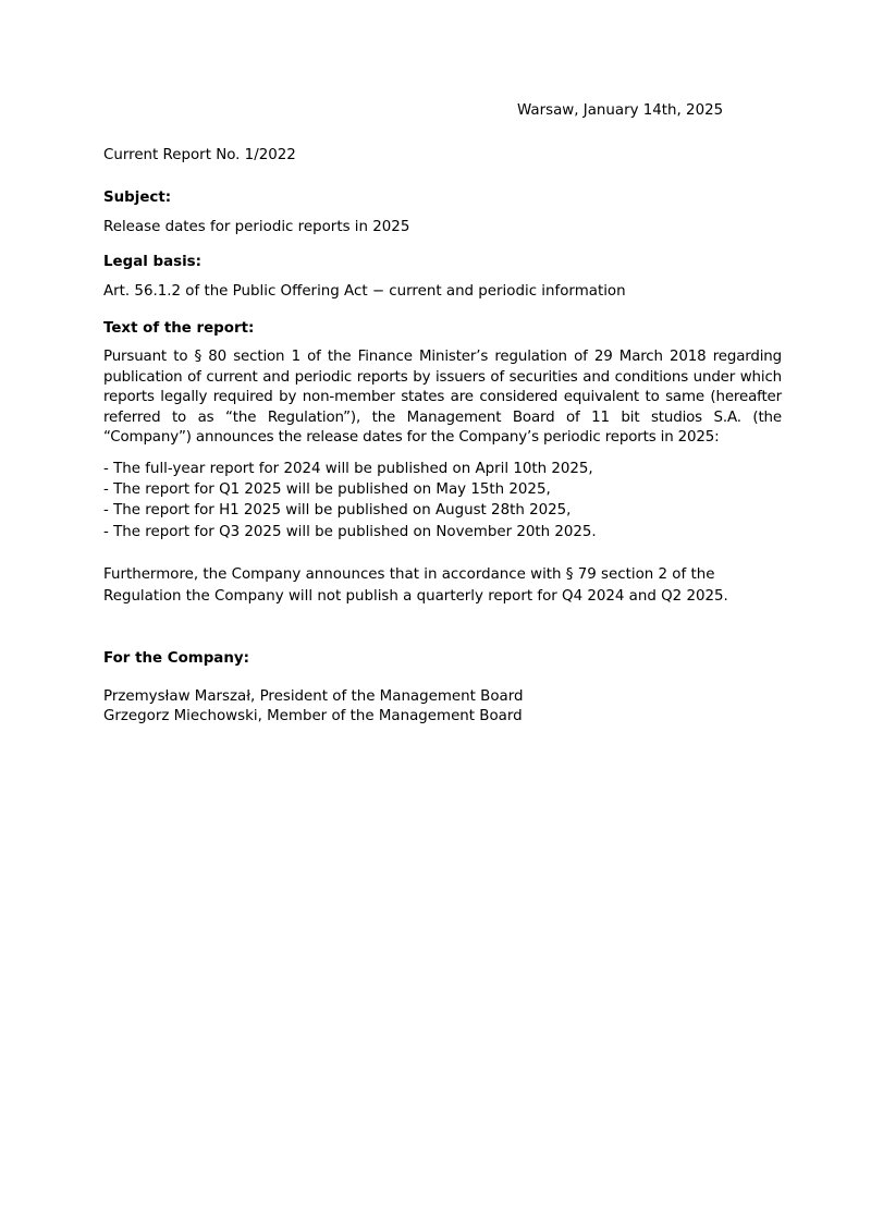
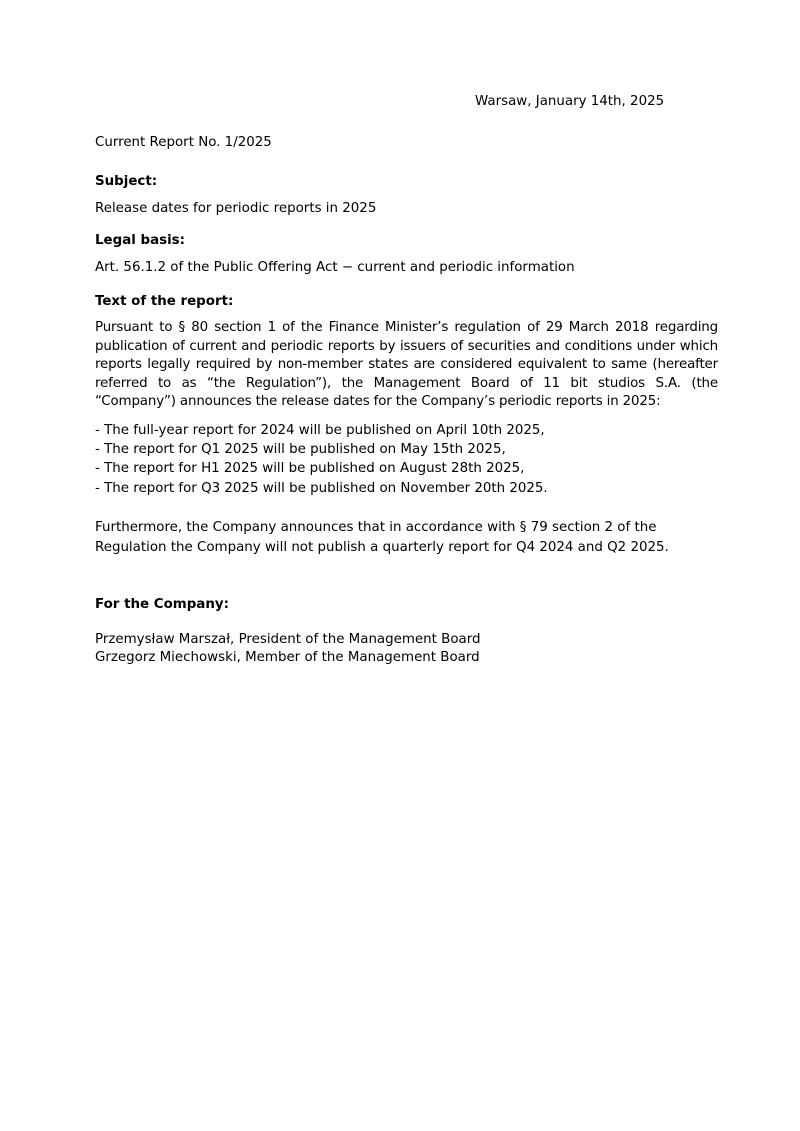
  Warsaw, January 14th, 2025
- Current Report No. 1/2022
+ Current Report No. 1/2025
  Subject:
  Release dates for periodic reports in 2025
  Legal basis:
  Art. 56.1.2 of the Public Offering Act − current and periodic information
  Text of the report:
  Pursuant to § 80 section 1 of the Finance Minister’s regulation of 29 March 2018 regarding publication of current and periodic reports by issuers of securities and conditions under which reports legally required by non-member states are considered equivalent to same (hereafter referred to as “the Regulation”), the Management Board of 11 bit studios S.A. (the “Company”) announces the release dates for the Company’s periodic reports in 2025:
  - The full-year report for 2024 will be published on April 10th 2025,
  - The report for Q1 2025 will be published on May 15th 2025,
  - The report for H1 2025 will be published on August 28th 2025,
  - The report for Q3 2025 will be published on November 20th 2025.
  Furthermore, the Company announces that in accordance with § 79 section 2 of the
  Regulation the Company will not publish a quarterly report for Q4 2024 and Q2 2025.
  For the Company:
  Przemysław Marszał, President of the Management Board
  Grzegorz Miechowski, Member of the Management Board
